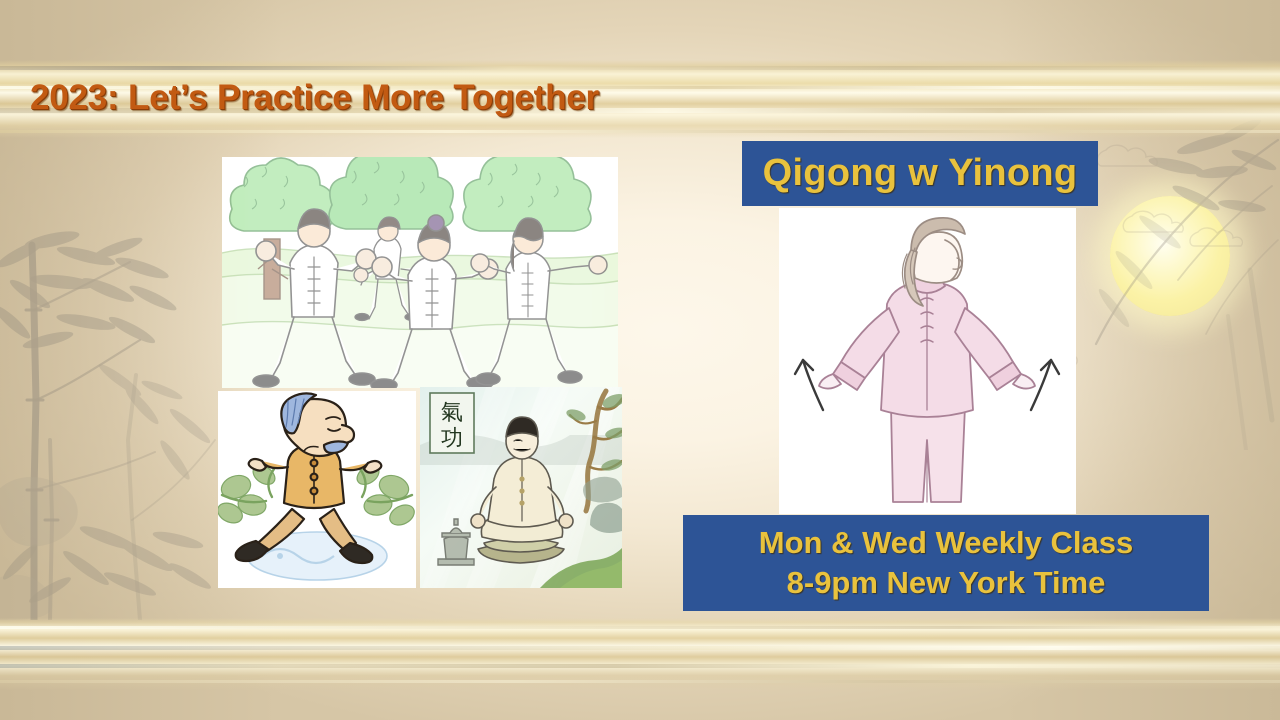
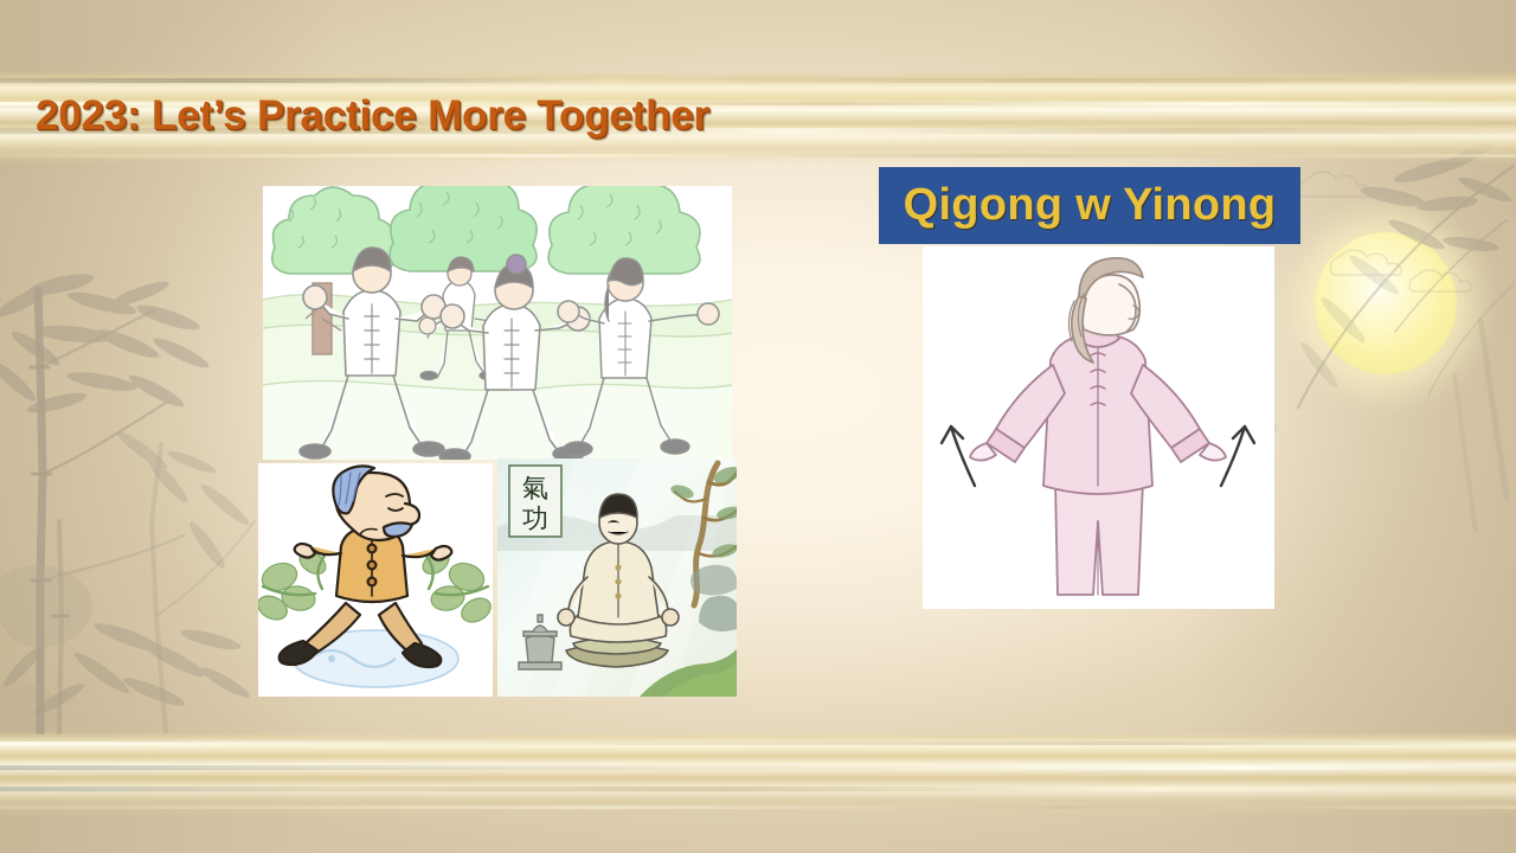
  2023: Let’s Practice More Together
  氣
  功
  Qigong w Yinong
- Mon & Wed Weekly Class
- 8-9pm New York Time
